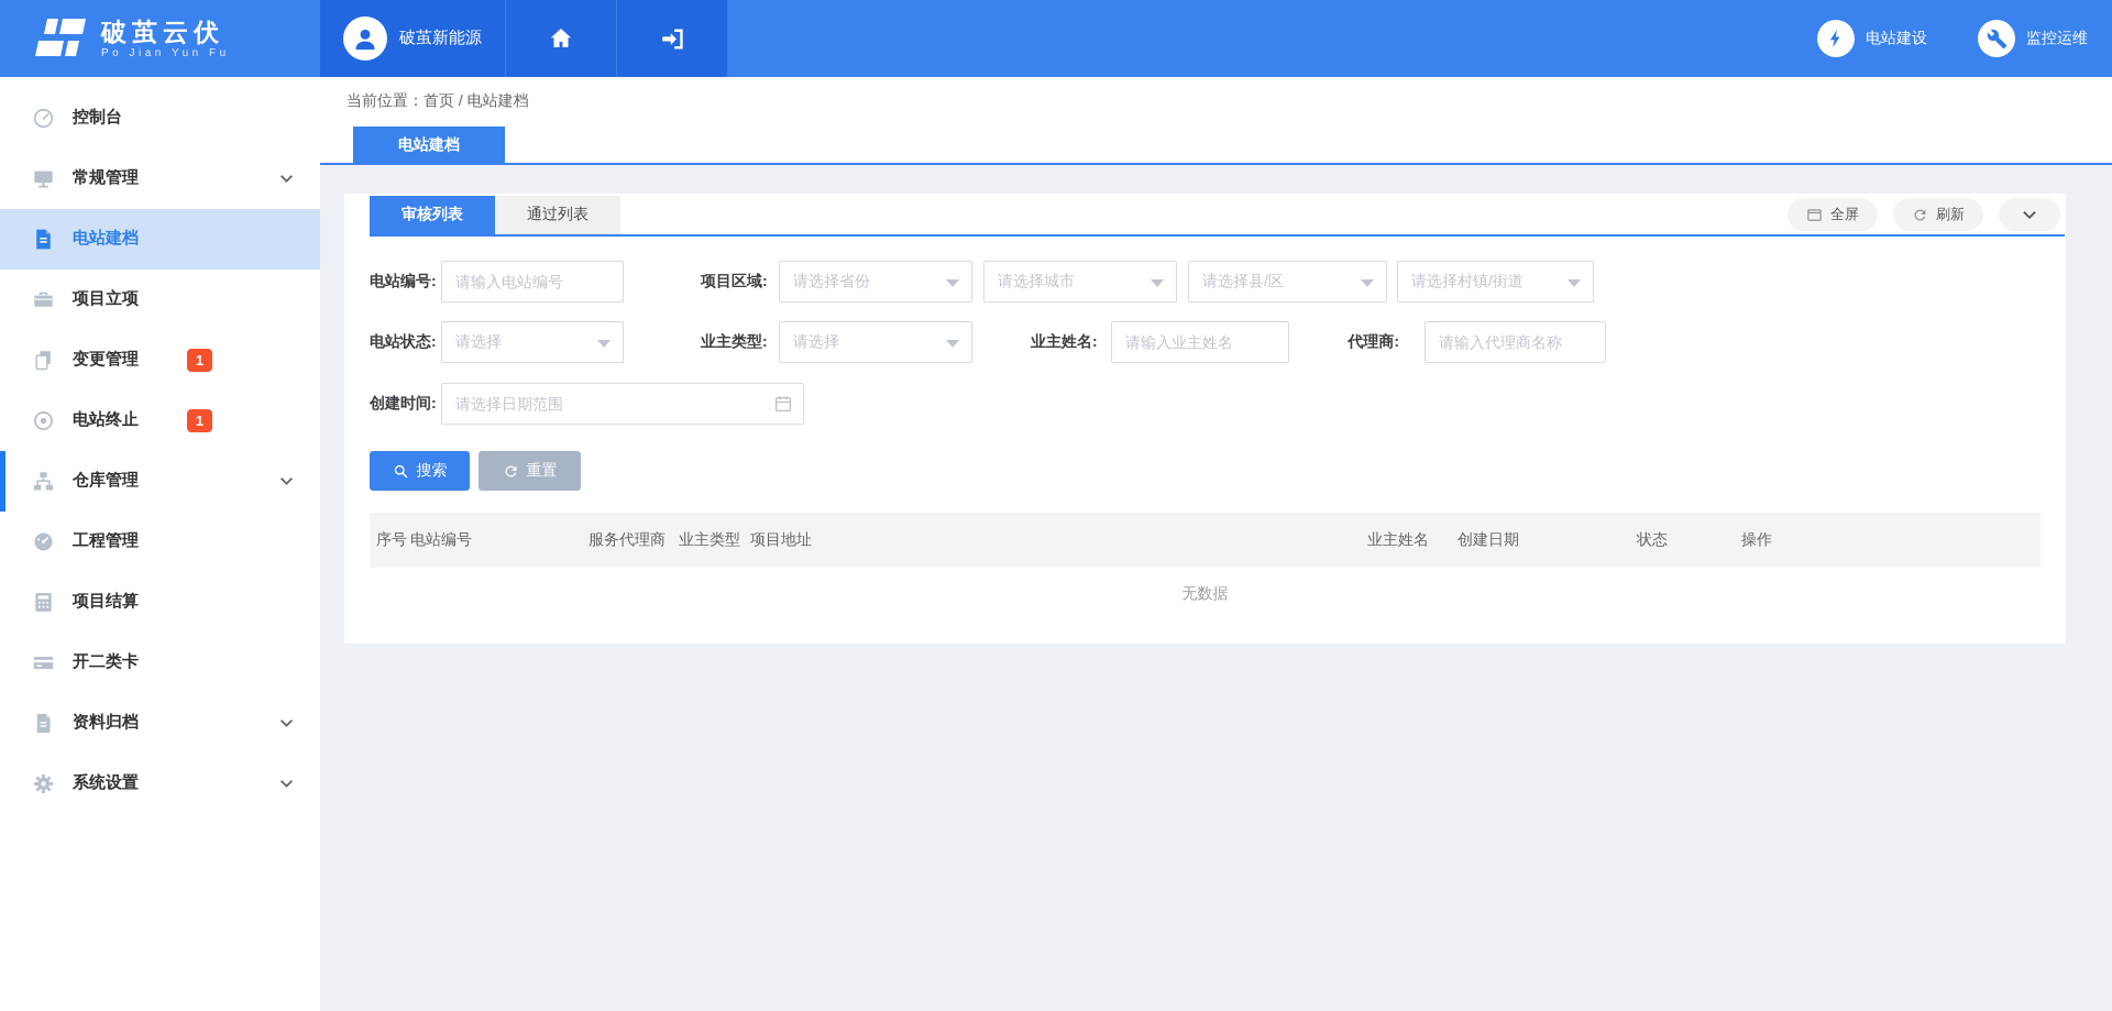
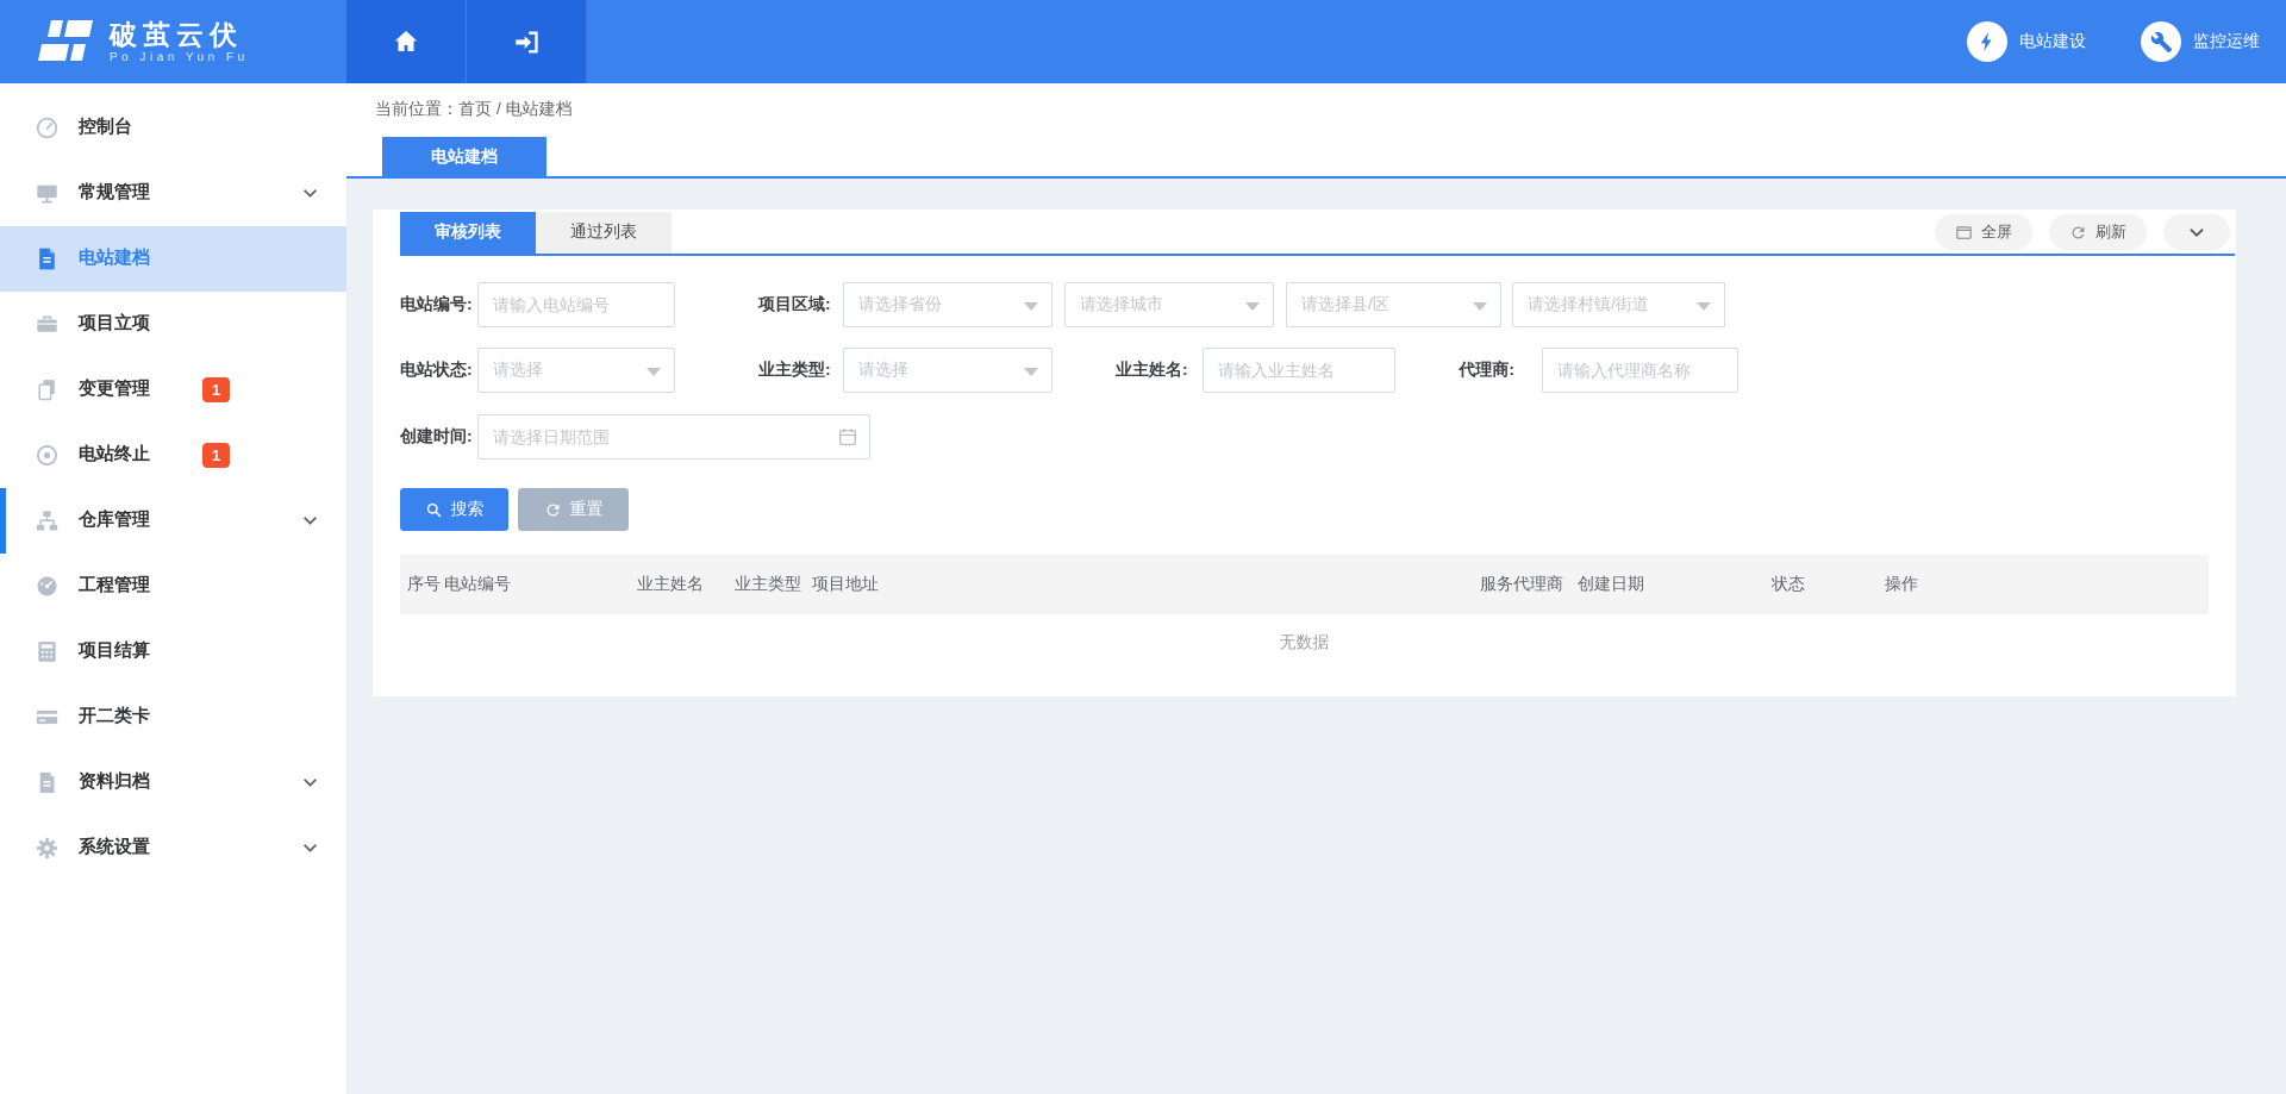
  破茧云伏
  Po Jian Yun Fu
- 破茧新能源
  电站建设
  监控运维
  控制台
  常规管理
  电站建档
  项目立项
  变更管理
  1
  电站终止
  1
  仓库管理
  工程管理
  项目结算
  开二类卡
  资料归档
  系统设置
  当前位置：首页 / 电站建档
  电站建档
  审核列表
  通过列表
  全屏
  刷新
  电站编号:
  请输入电站编号
  项目区域:
  请选择省份
  请选择城市
  请选择县/区
  请选择村镇/街道
  电站状态:
  请选择
  业主类型:
  请选择
  业主姓名:
  请输入业主姓名
  代理商:
  请输入代理商名称
  创建时间:
  请选择日期范围
  搜索
  重置
  序号
  电站编号
- 服务代理商
+ 业主姓名
  业主类型
  项目地址
- 业主姓名
+ 服务代理商
  创建日期
  状态
  操作
  无数据
